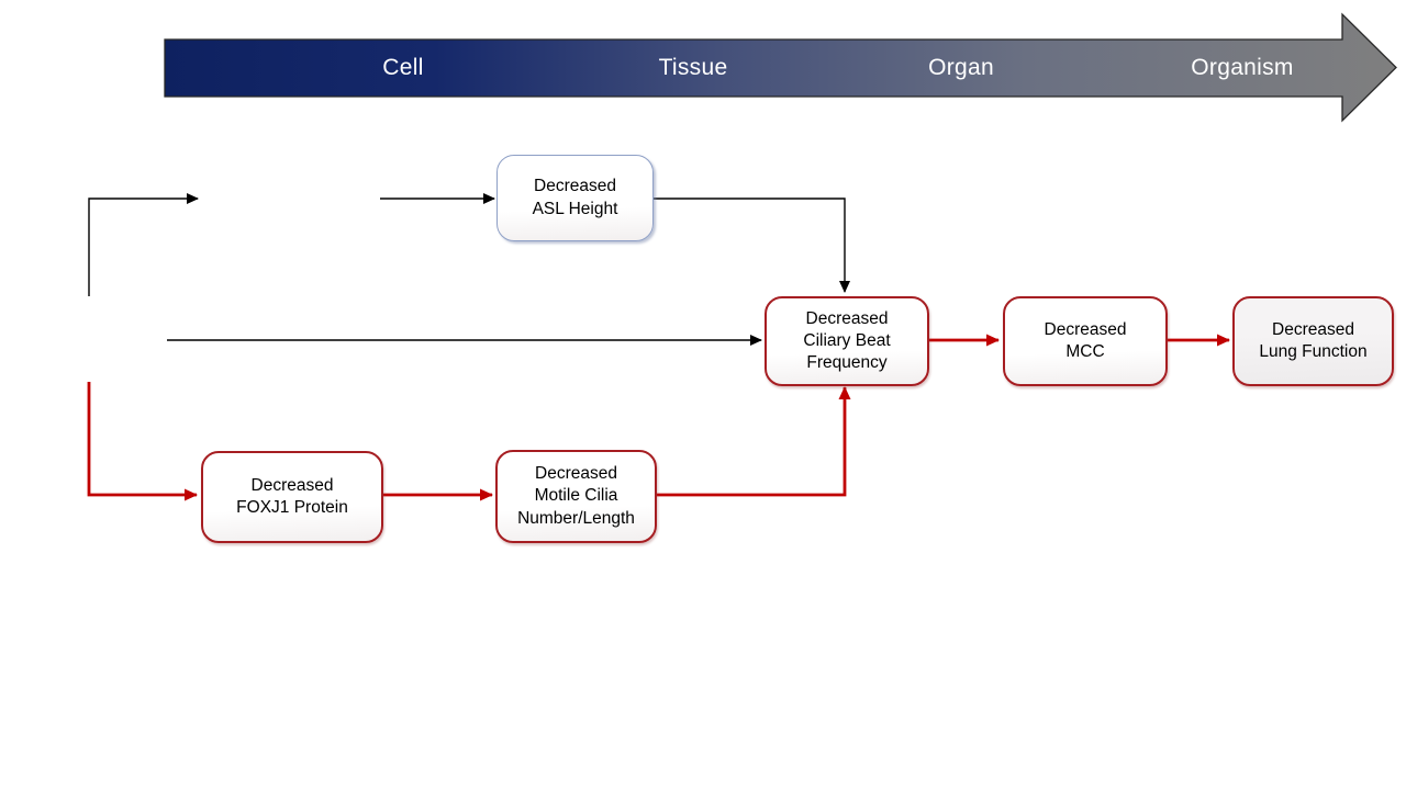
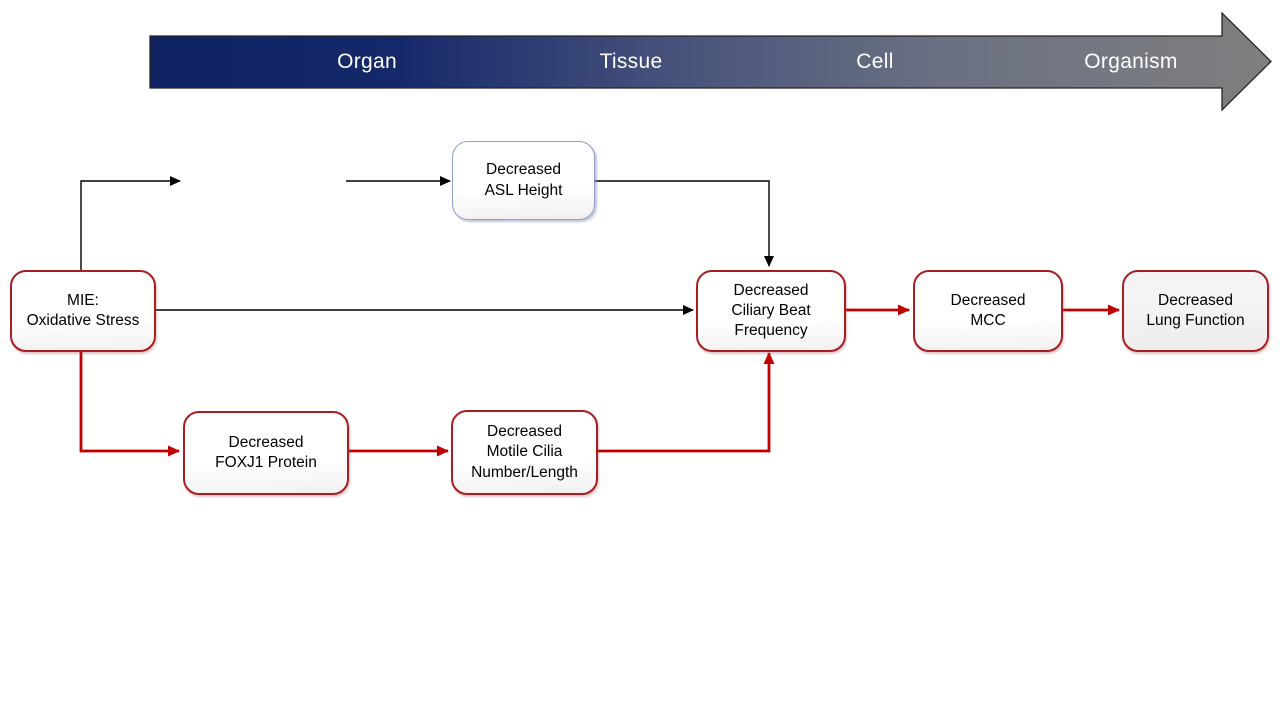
- Cell
+ Organ
  Tissue
- Organ
+ Cell
  Organism
+ MIE:
+ Oxidative Stress
  Decreased
  ASL Height
  Decreased
  Ciliary Beat
  Frequency
  Decreased
  MCC
  Decreased
  Lung Function
  Decreased
  FOXJ1 Protein
  Decreased
  Motile Cilia
  Number/Length
